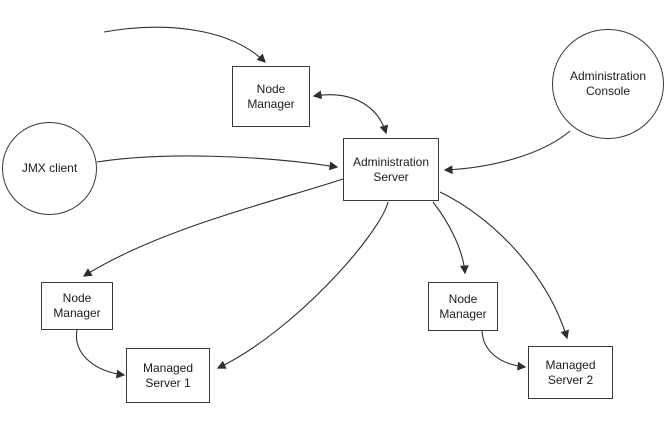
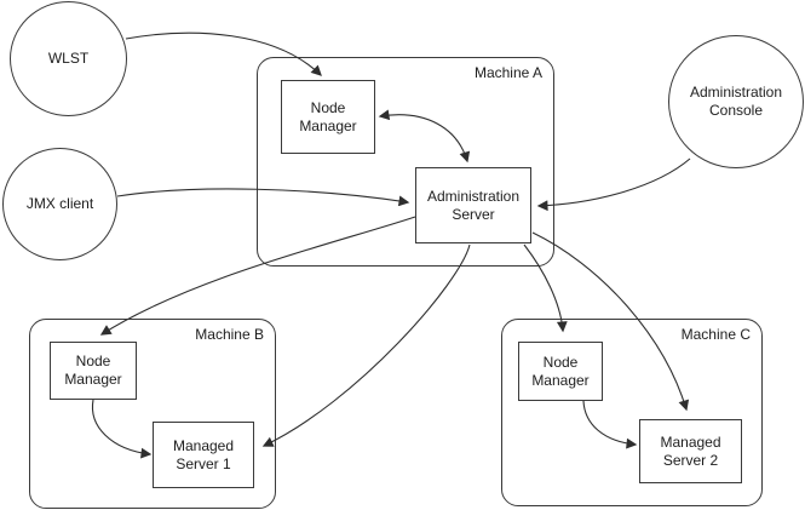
+ Machine A
+ Machine B
+ Machine C
+ WLST
  JMX client
  Administration
  Console
  Node
  Manager
  Administration
  Server
  Node
  Manager
  Managed
  Server 1
  Node
  Manager
  Managed
  Server 2
